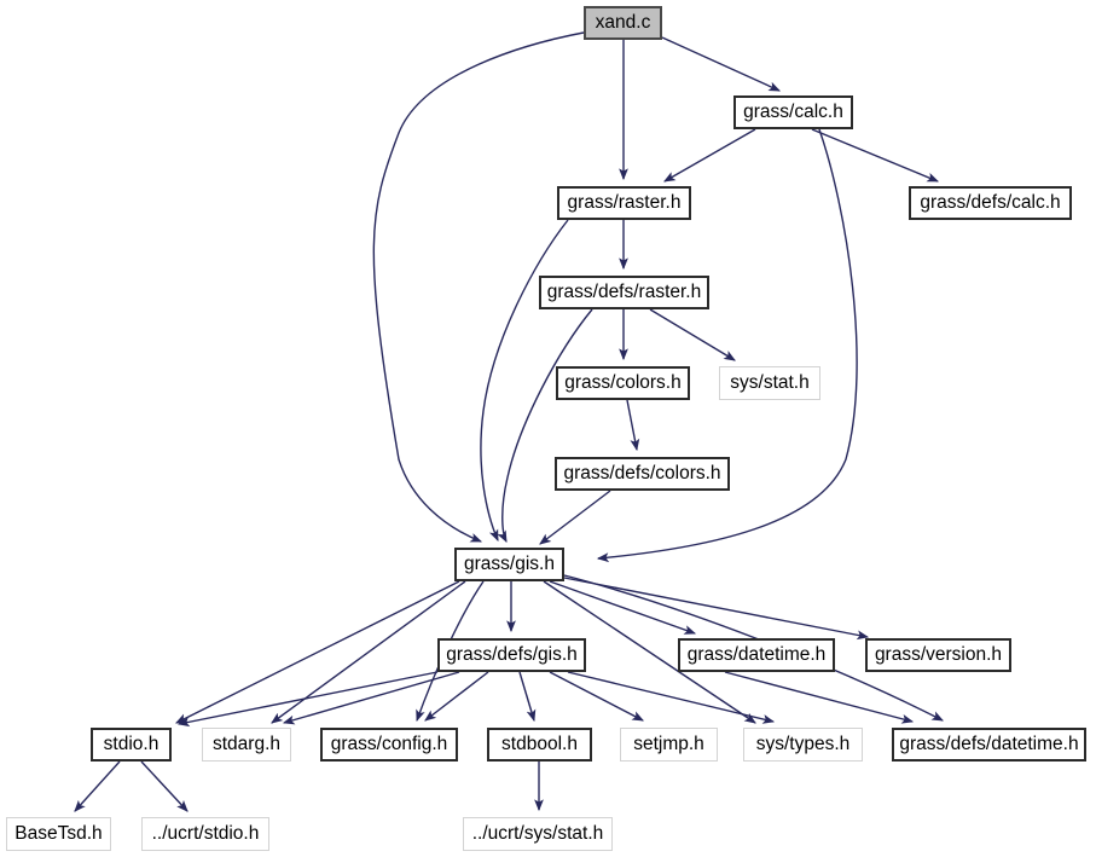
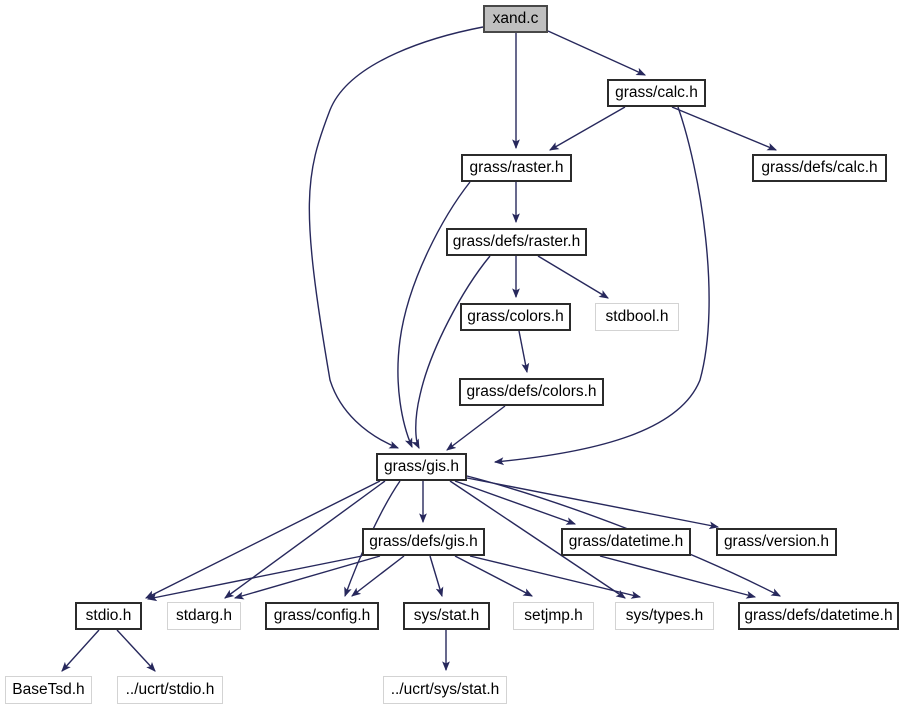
  xand.c
  grass/calc.h
  grass/raster.h
  grass/defs/calc.h
  grass/defs/raster.h
  grass/colors.h
- sys/stat.h
+ stdbool.h
  grass/defs/colors.h
  grass/gis.h
  grass/defs/gis.h
  grass/datetime.h
  grass/version.h
  stdio.h
  stdarg.h
  grass/config.h
- stdbool.h
+ sys/stat.h
  setjmp.h
  sys/types.h
  grass/defs/datetime.h
  BaseTsd.h
  ../ucrt/stdio.h
  ../ucrt/sys/stat.h
